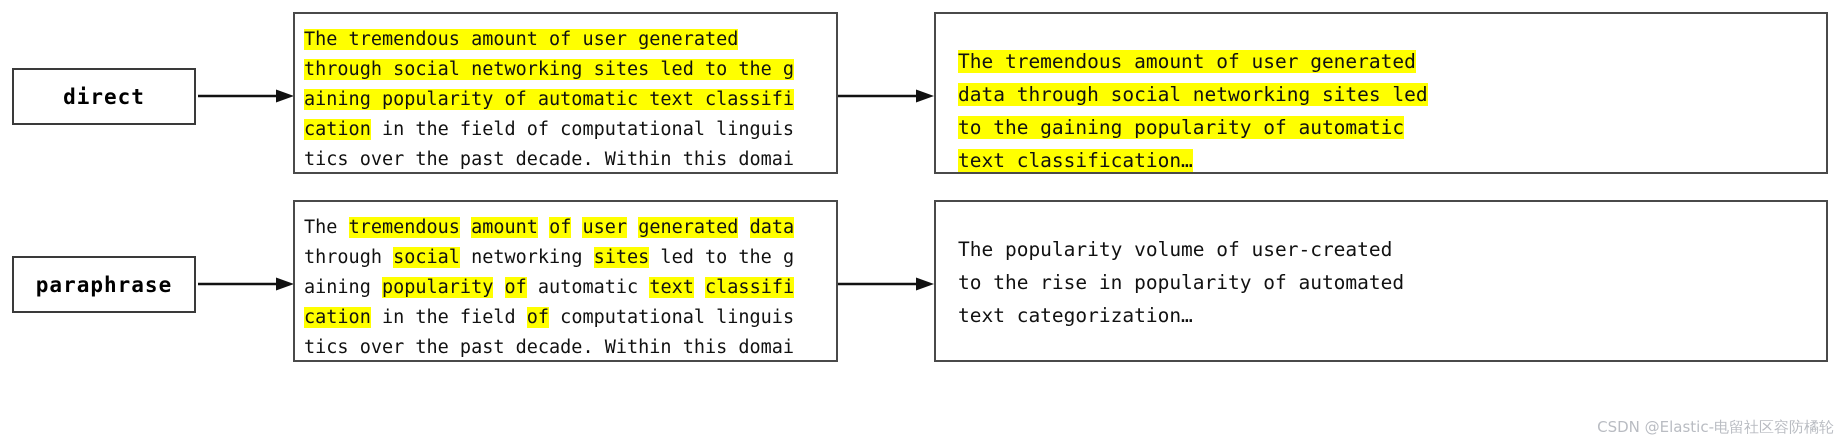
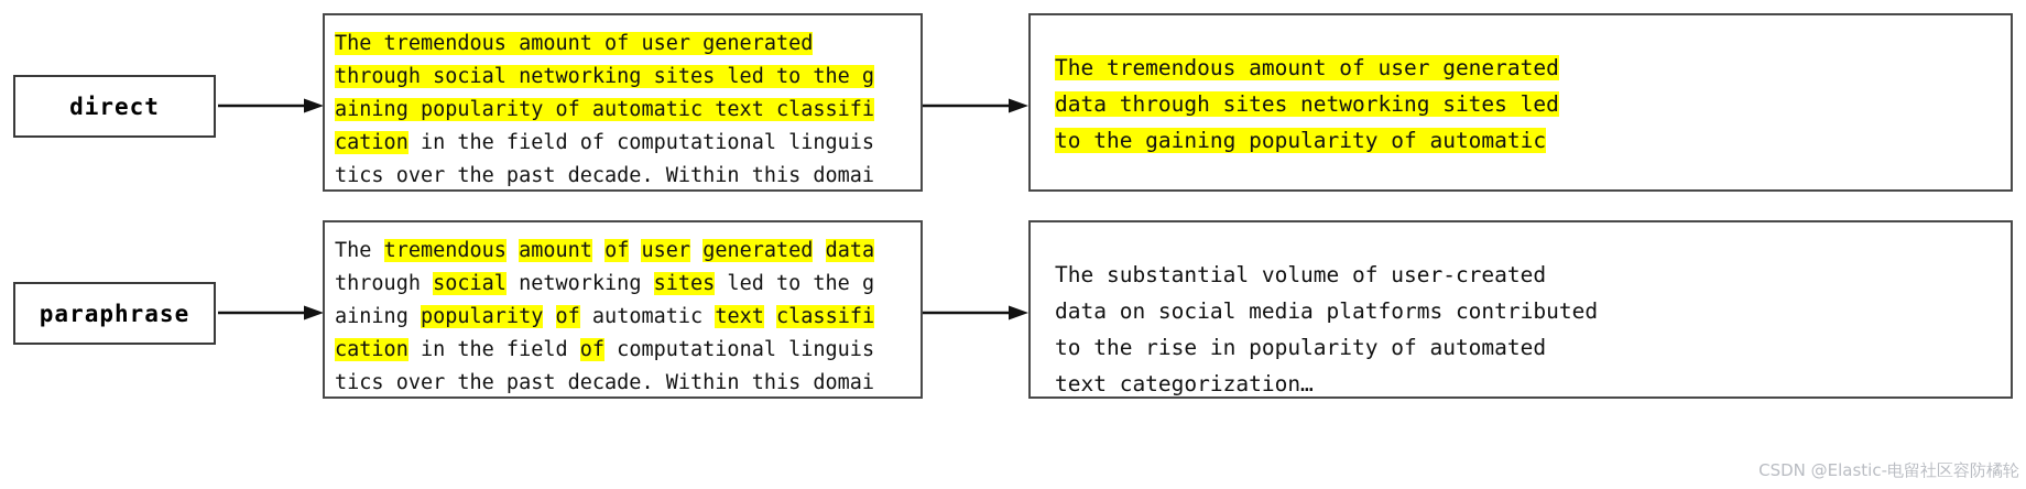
  direct
  paraphrase
  The tremendous amount of user generated
  through social networking sites led to the g
  aining popularity of automatic text classifi
  cation in the field of computational linguis
  tics over the past decade. Within this domai
  The tremendous amount of user generated data
  through social networking sites led to the g
  aining popularity of automatic text classifi
  cation in the field of computational linguis
  tics over the past decade. Within this domai
  The tremendous amount of user generated
- data through social networking sites led
+ data through sites networking sites led
  to the gaining popularity of automatic
- text classification…
- The popularity volume of user-created
+ The substantial volume of user-created
+ data on social media platforms contributed
  to the rise in popularity of automated
  text categorization…
  CSDN @Elastic-电留社区容防橘轮
